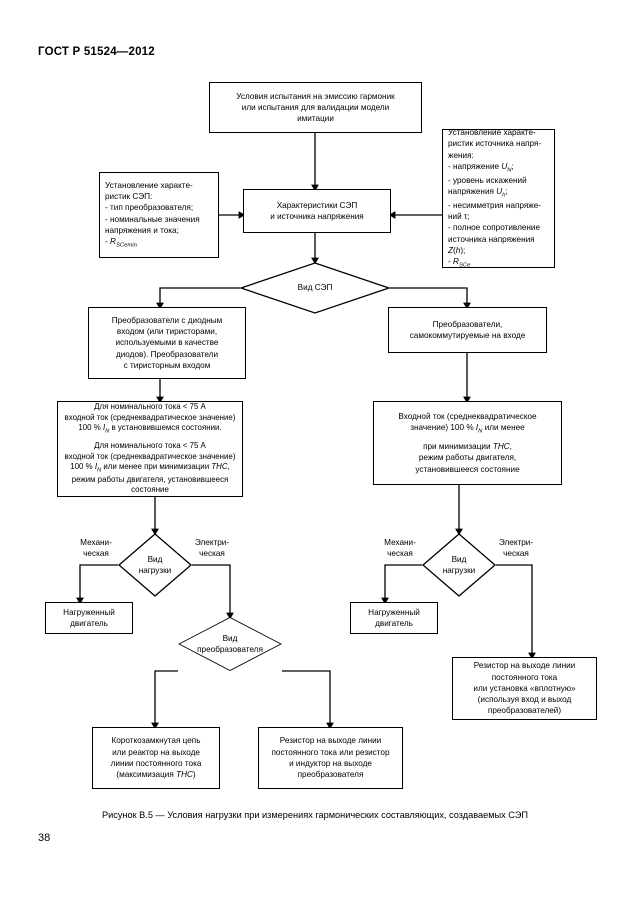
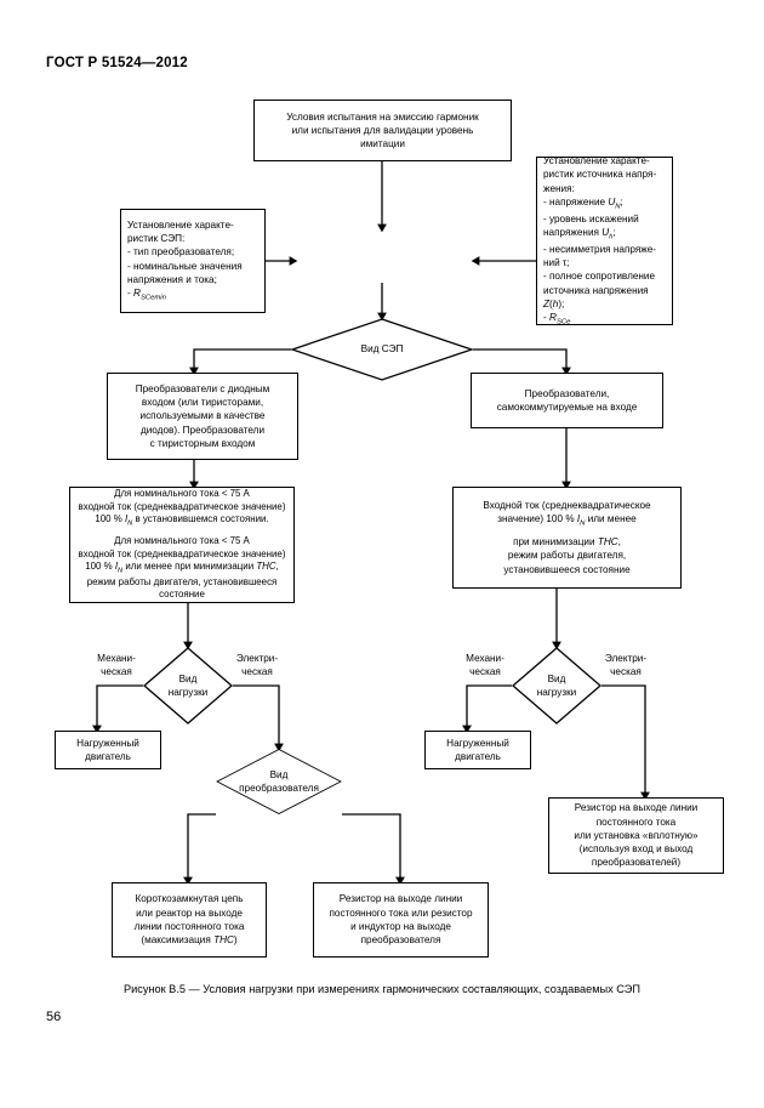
  ГОСТ Р 51524—2012
  Условия испытания на эмиссию гармоник
- или испытания для валидации модели
+ или испытания для валидации уровень
  имитации
  Установление характе-
  ристик СЭП:
  - тип преобразователя;
  - номинальные значения
  напряжения и тока;
  Установление характе-
  ристик источника напря-
  жения:
  - напряжение U ;
  - уровень искажений
  напряжения U ;
  - несимметрия напряже-
  ний τ;
  - полное сопротивление
  источника напряжения
  Z(h);
- Характеристики СЭП
- и источника напряжения
  Вид СЭП
  Преобразователи с диодным
  входом (или тиристорами,
  используемыми в качестве
  диодов). Преобразователи
  с тиристорным входом
  Преобразователи,
  самокоммутируемые на входе
  Для номинального тока < 75 А
  входной ток (среднеквадратическое значение)
  100 % I в установившемся состоянии.
  Для номинального тока < 75 А
  входной ток (среднеквадратическое значение)
  100 % I или менее при минимизации THC,
  режим работы двигателя, установившееся
  состояние
  Входной ток (среднеквадратическое
  значение) 100 % I или менее
  при минимизации THC,
  режим работы двигателя,
  установившееся состояние
  Вид
  нагрузки
  Механи-
  ческая
  Электри-
  ческая
  Вид
  нагрузки
  Механи-
  ческая
  Электри-
  ческая
  Нагруженный
  двигатель
  Нагруженный
  двигатель
  Вид
  преобразователя
  Резистор на выходе линии
  постоянного тока
  или установка «вплотную»
  (используя вход и выход
  преобразователей)
  Короткозамкнутая цепь
  или реактор на выходе
  линии постоянного тока
  (максимизация THC)
  Резистор на выходе линии
  постоянного тока или резистор
  и индуктор на выходе
  преобразователя
  Рисунок В.5 — Условия нагрузки при измерениях гармонических составляющих, создаваемых СЭП
- 38
+ 56
